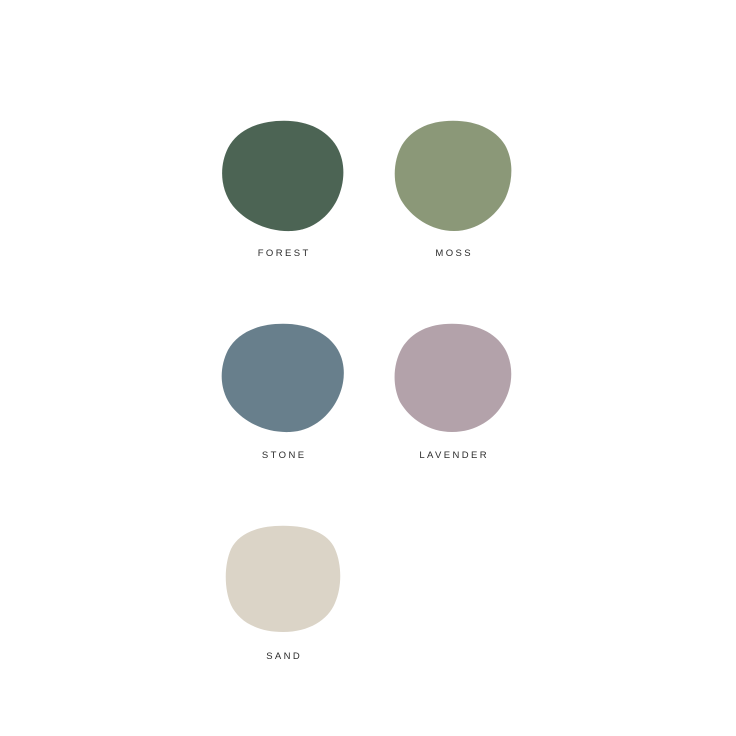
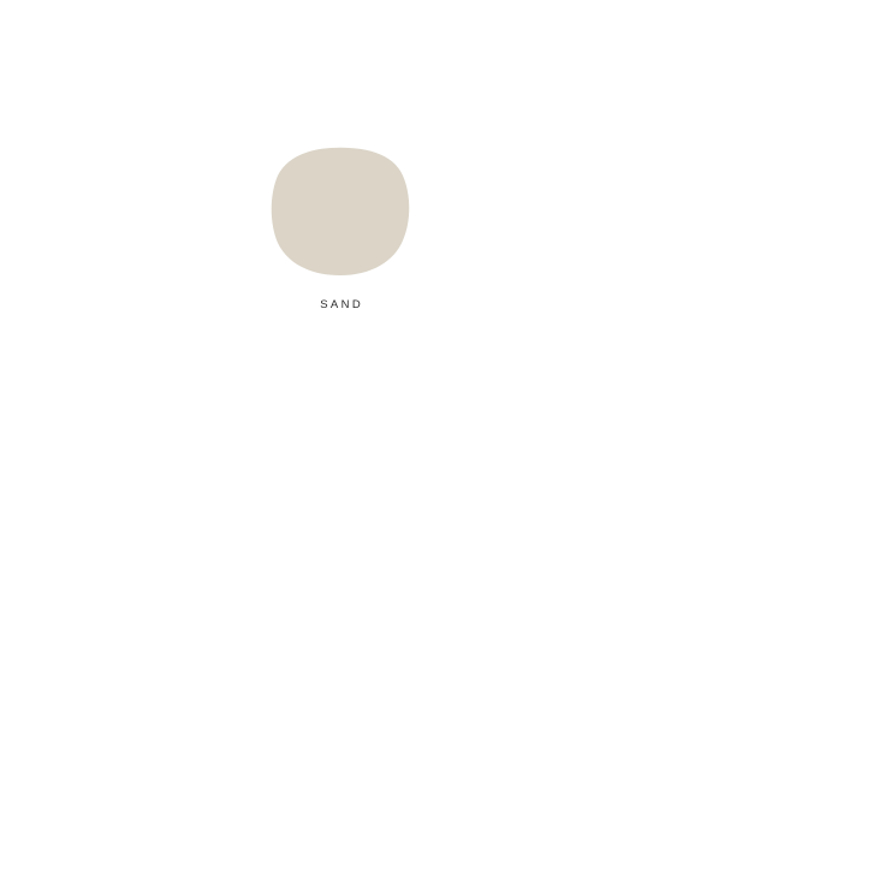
- FOREST
- MOSS
- STONE
- LAVENDER
  SAND
